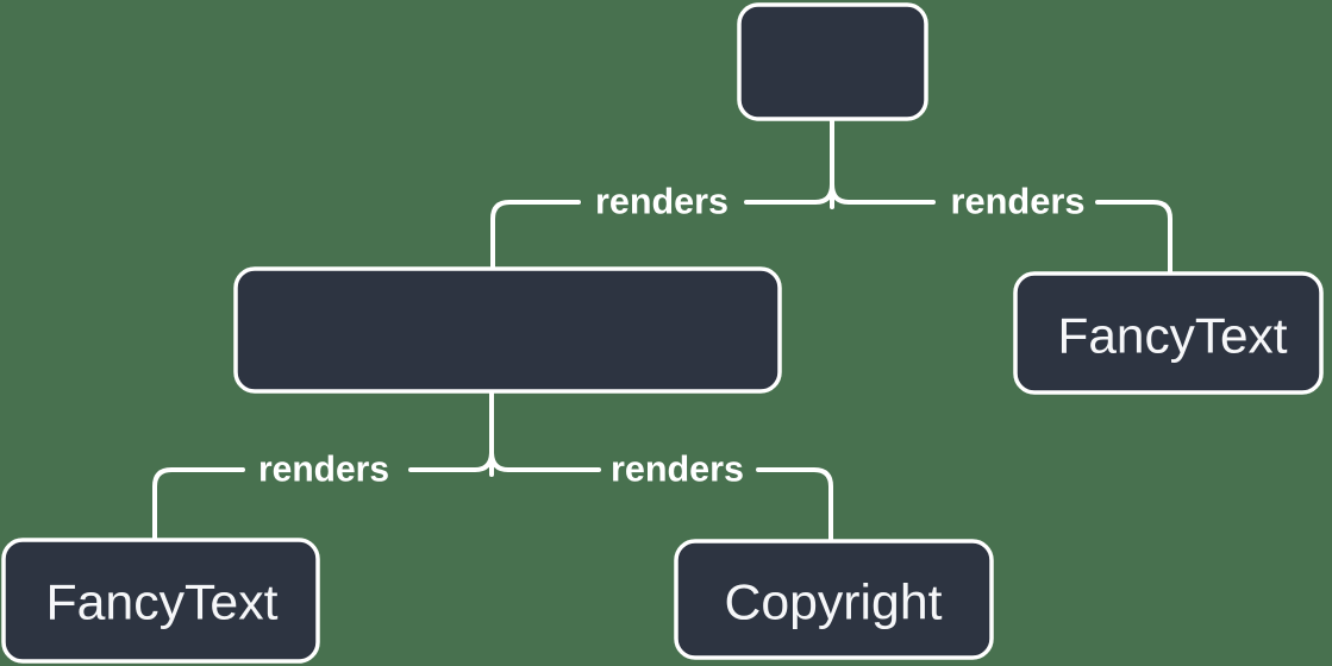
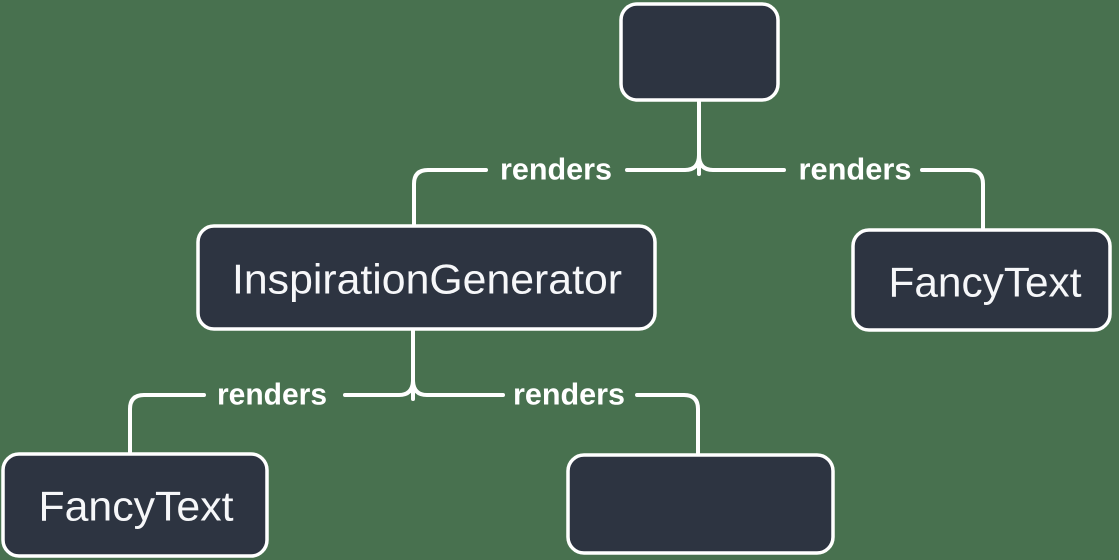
  renders
  renders
  renders
  renders
+ InspirationGenerator
  FancyText
  FancyText
- Copyright
